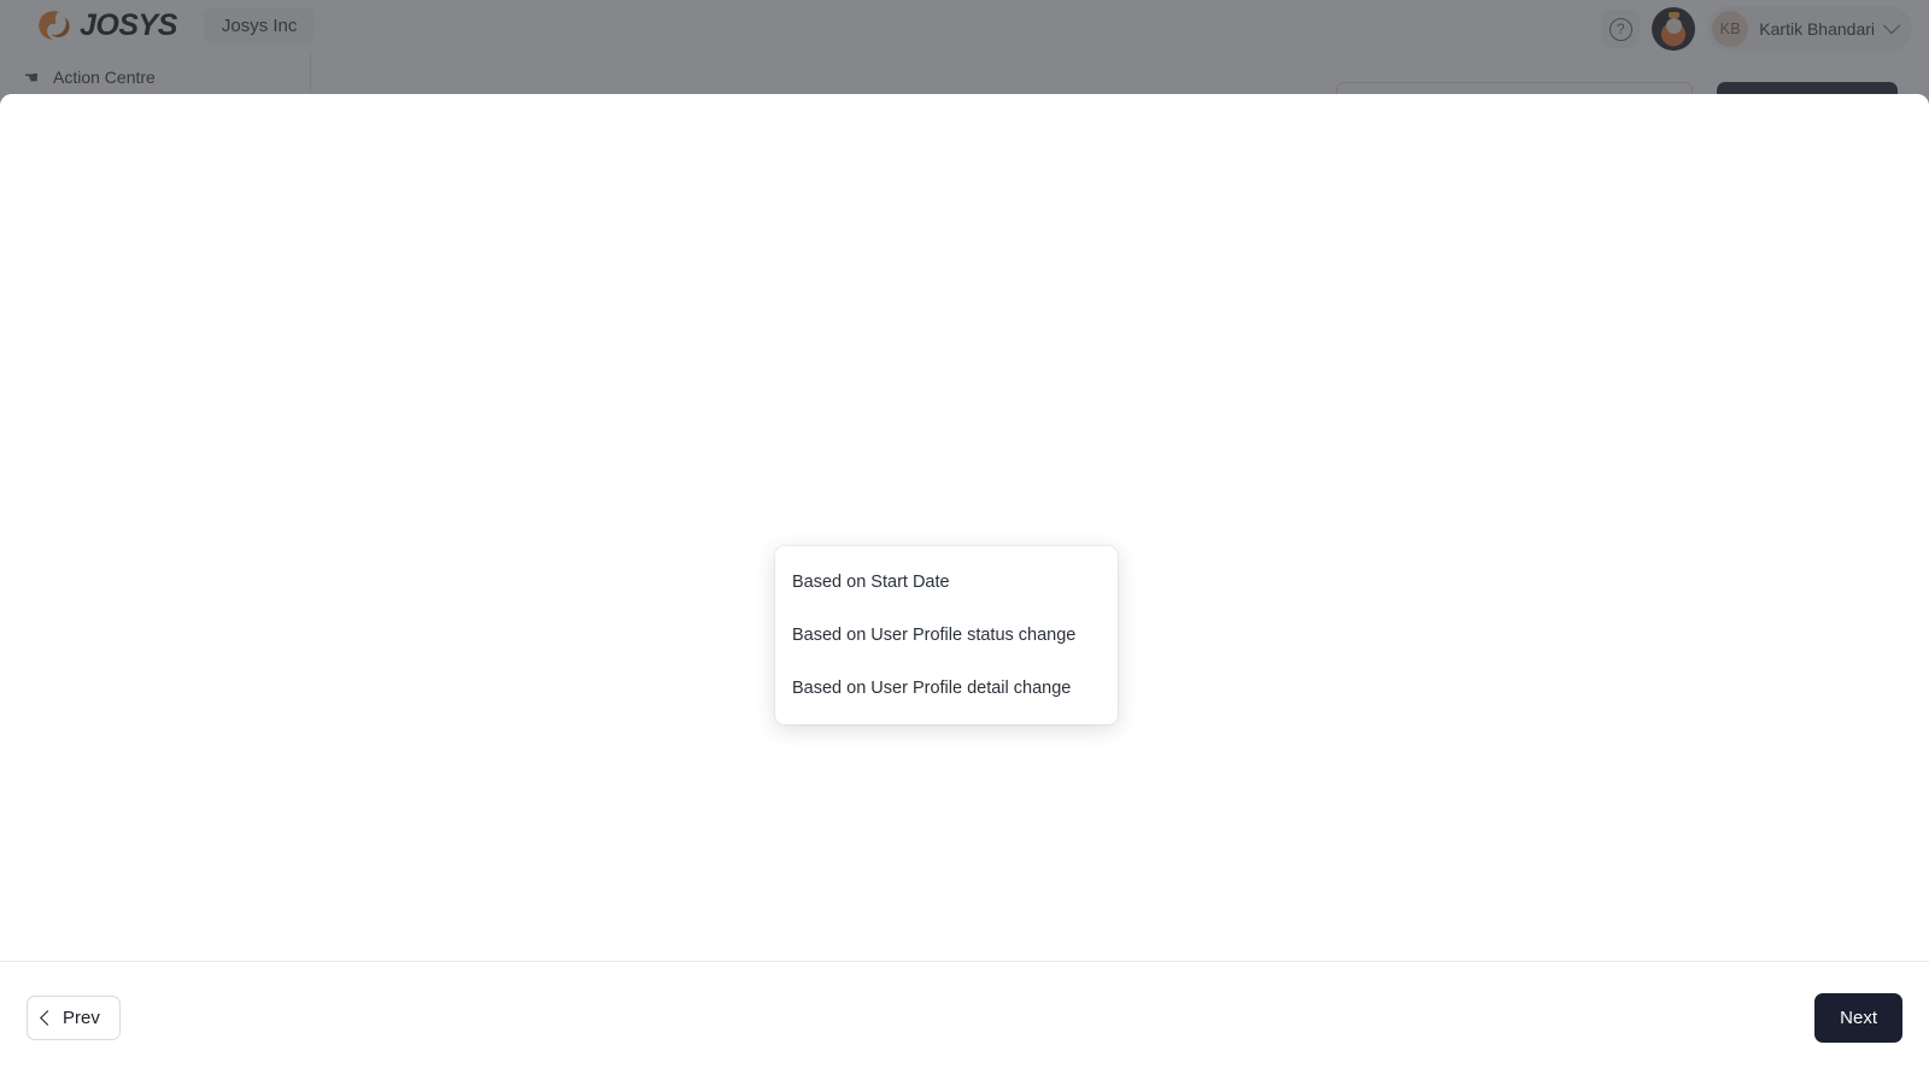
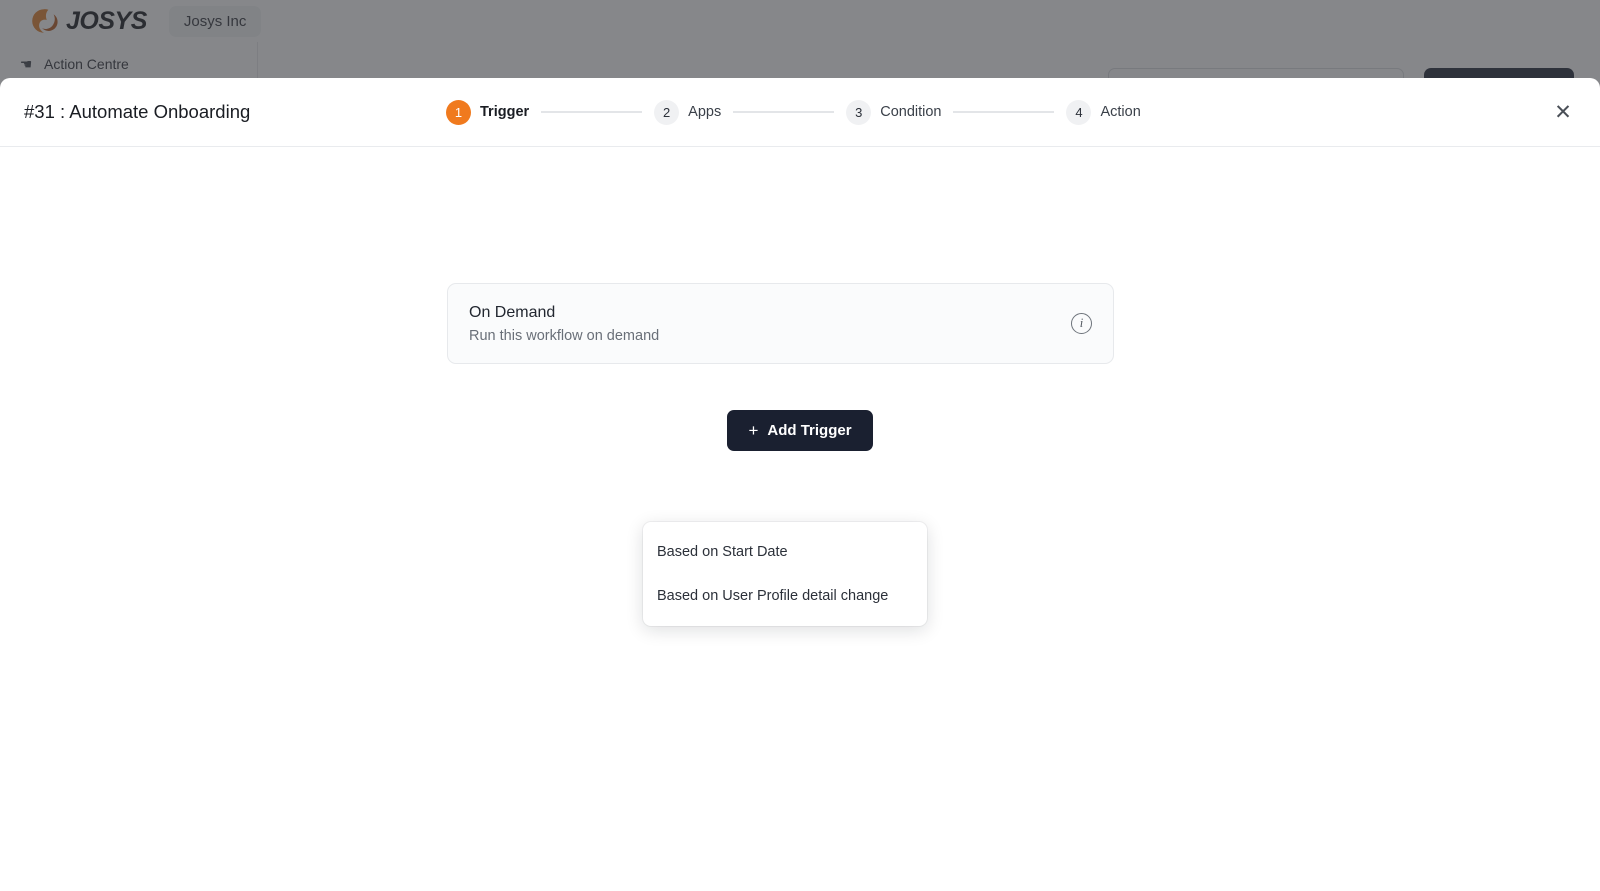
  JOSYS
  Josys Inc
- ?
- KB
- Kartik Bhandari
  ☚
  Action Centre
+ #31 : Automate Onboarding
+ 1
+ Trigger
+ 2
+ Apps
+ 3
+ Condition
+ 4
+ Action
+ ✕
+ On Demand
+ Run this workflow on demand
+ i
+ +
+ Add Trigger
  Based on Start Date
- Based on User Profile status change
  Based on User Profile detail change
- Prev
- Next
